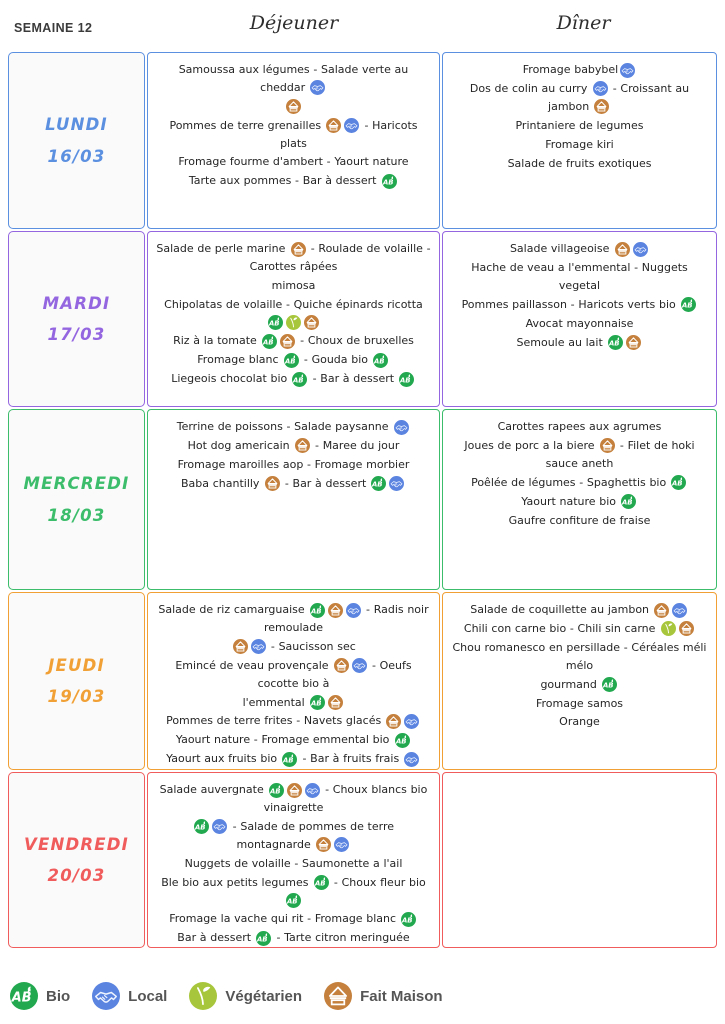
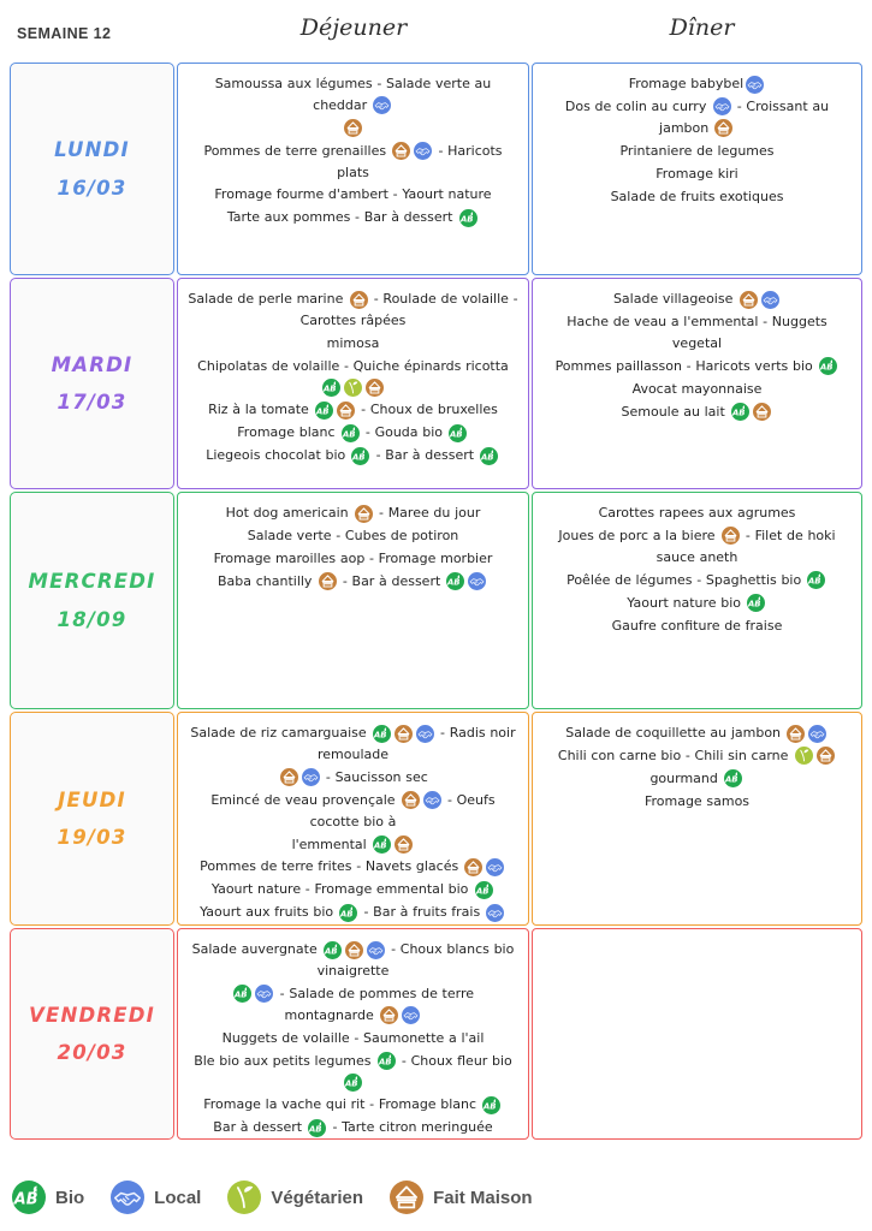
  SEMAINE 12
  Déjeuner
  Dîner
  LUNDI
  16/03
  Samoussa aux légumes - Salade verte au cheddar
  Pommes de terre grenailles - Haricots plats
  Fromage fourme d'ambert - Yaourt nature
  Tarte aux pommes - Bar à dessert
  AB
  Fromage babybel
  Dos de colin au curry - Croissant au jambon
  Printaniere de legumes
  Fromage kiri
  Salade de fruits exotiques
  MARDI
  17/03
  Salade de perle marine - Roulade de volaille - Carottes râpées
  mimosa
  Chipolatas de volaille - Quiche épinards ricotta
  AB
  Riz à la tomate
  AB
  - Choux de bruxelles
  Fromage blanc
  AB
  - Gouda bio
  AB
  Liegeois chocolat bio
  AB
  - Bar à dessert
  AB
  Salade villageoise
  Hache de veau a l'emmental - Nuggets vegetal
  Pommes paillasson - Haricots verts bio
  AB
  Avocat mayonnaise
  Semoule au lait
  AB
  MERCREDI
- 18/03
+ 18/09
- Terrine de poissons - Salade paysanne
  Hot dog americain - Maree du jour
+ Salade verte - Cubes de potiron
  Fromage maroilles aop - Fromage morbier
  Baba chantilly - Bar à dessert
  AB
  Carottes rapees aux agrumes
  Joues de porc a la biere - Filet de hoki sauce aneth
  Poêlée de légumes - Spaghettis bio
  AB
  Yaourt nature bio
  AB
  Gaufre confiture de fraise
  JEUDI
  19/03
  Salade de riz camarguaise
  AB
  - Radis noir remoulade
  - Saucisson sec
  Emincé de veau provençale - Oeufs cocotte bio à
  l'emmental
  AB
  Pommes de terre frites - Navets glacés
  Yaourt nature - Fromage emmental bio
  AB
  Yaourt aux fruits bio
  AB
  - Bar à fruits frais
  Salade de coquillette au jambon
  Chili con carne bio - Chili sin carne
- Chou romanesco en persillade - Céréales méli mélo
  gourmand
  AB
  Fromage samos
- Orange
  VENDREDI
  20/03
  Salade auvergnate
  AB
  - Choux blancs bio vinaigrette
  AB
  - Salade de pommes de terre montagnarde
  Nuggets de volaille - Saumonette a l'ail
  Ble bio aux petits legumes
  AB
  - Choux fleur bio
  AB
  Fromage la vache qui rit - Fromage blanc
  AB
  Bar à dessert
  AB
  - Tarte citron meringuée
  AB
  Bio
  Local
  Végétarien
  Fait Maison
